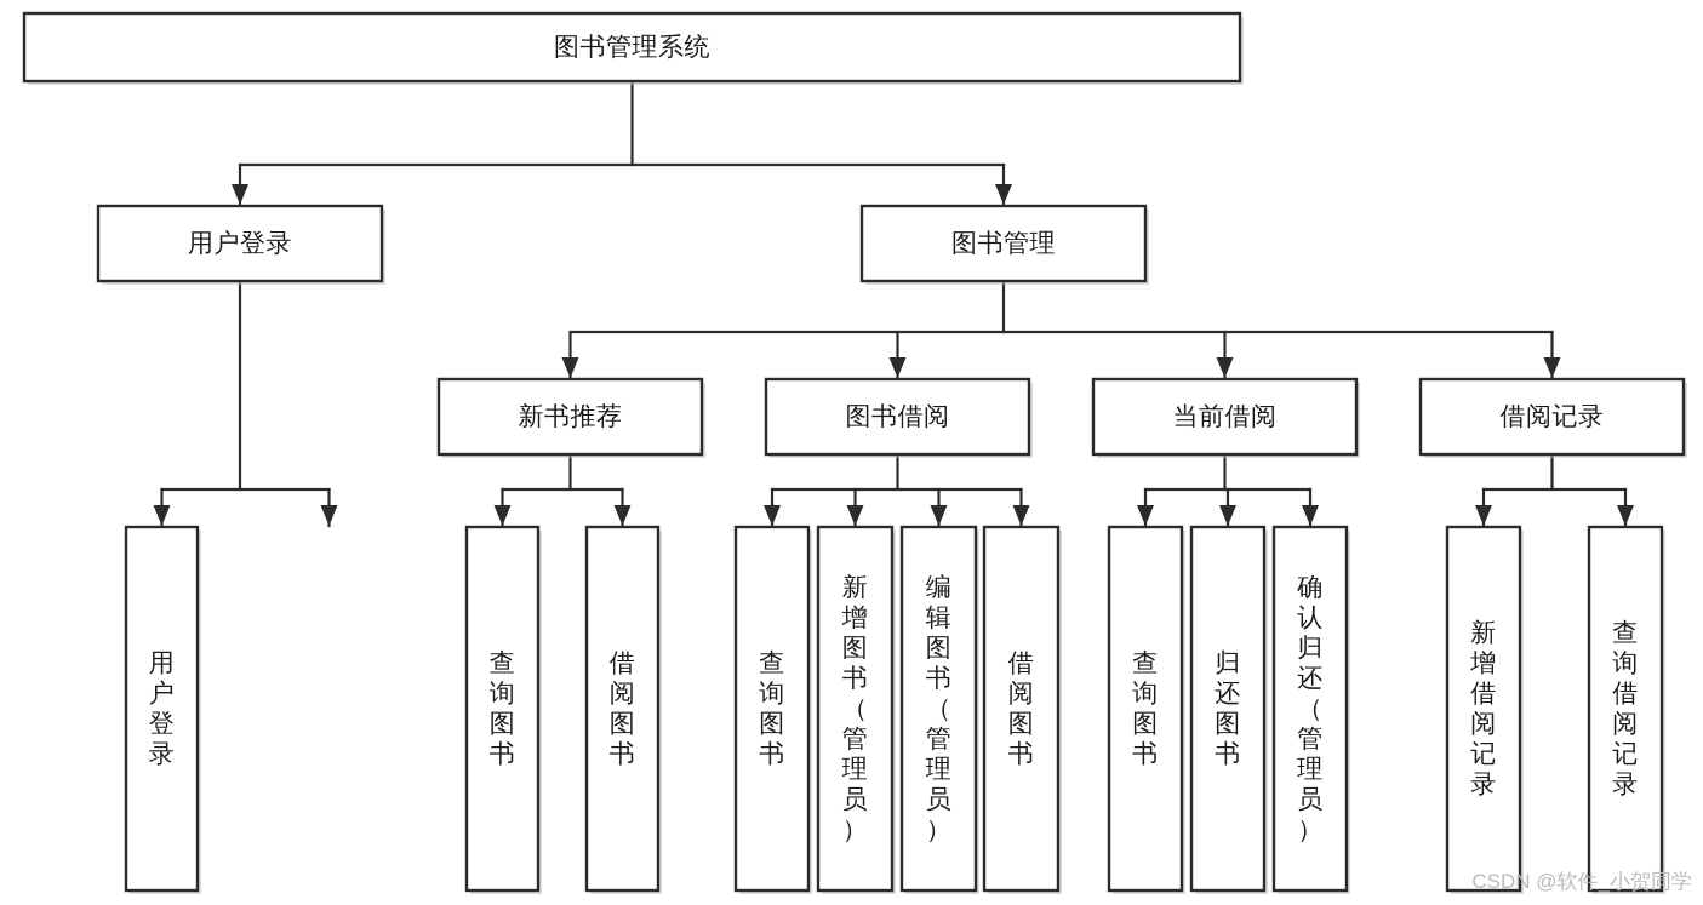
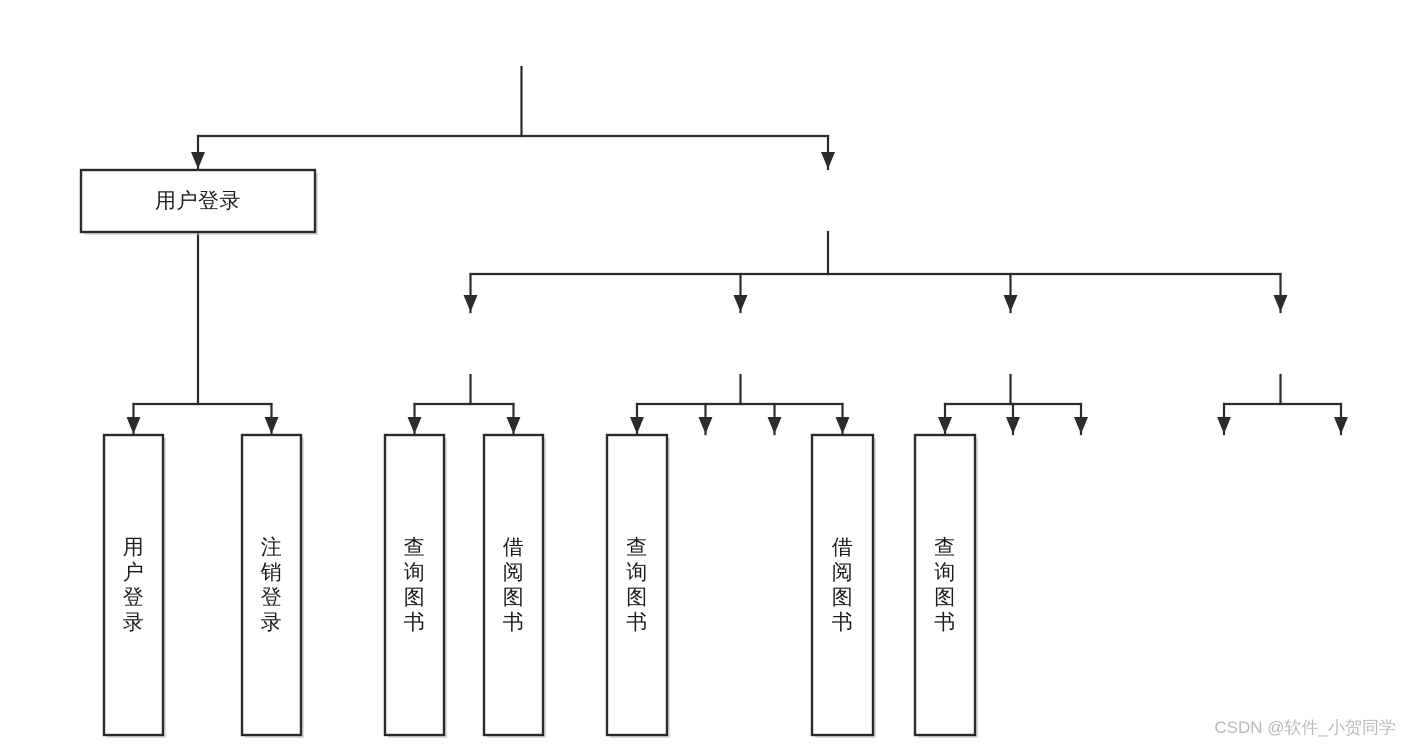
- 图书管理系统
  用户登录
- 图书管理
- 新书推荐
- 图书借阅
- 当前借阅
- 借阅记录
  用户登录
+ 注销登录
  查询图书
  借阅图书
  查询图书
- 新增图书（管理员）
- 编辑图书（管理员）
  借阅图书
  查询图书
- 归还图书
- 确认归还（管理员）
- 新增借阅记录
- 查询借阅记录
  CSDN @软件_小贺同学
